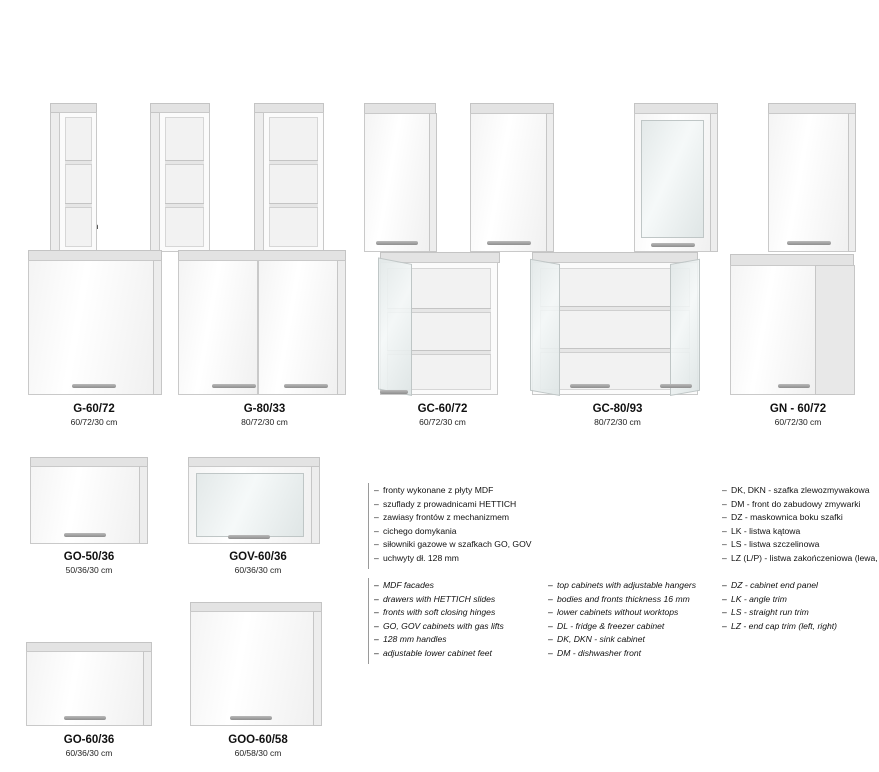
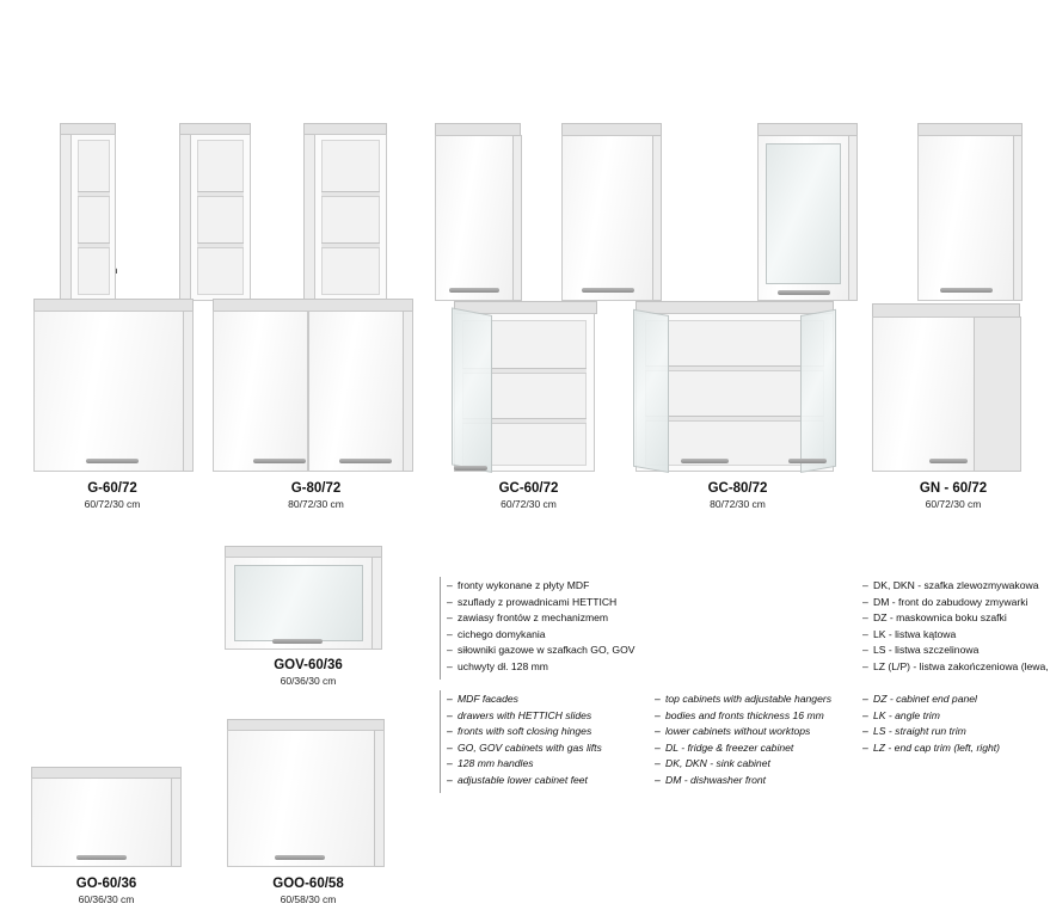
  G-60/72
  60/72/30 cm
- G-80/33
+ G-80/72
  80/72/30 cm
  GC-60/72
  60/72/30 cm
- GC-80/93
+ GC-80/72
  80/72/30 cm
  GN - 60/72
  60/72/30 cm
- GO-50/36
- 50/36/30 cm
  GOV-60/36
  60/36/30 cm
  GO-60/36
  60/36/30 cm
  GOO-60/58
  60/58/30 cm
  fronty wykonane z płyty MDF
  szuflady z prowadnicami HETTICH
  zawiasy frontów z mechanizmem
  cichego domykania
  siłowniki gazowe w szafkach GO, GOV
  uchwyty dł. 128 mm
  MDF facades
  drawers with HETTICH slides
  fronts with soft closing hinges
  GO, GOV cabinets with gas lifts
  128 mm handles
  adjustable lower cabinet feet
  top cabinets with adjustable hangers
  bodies and fronts thickness 16 mm
  lower cabinets without worktops
  DL - fridge & freezer cabinet
  DK, DKN - sink cabinet
  DM - dishwasher front
  DK, DKN - szafka zlewozmywakowa
  DM - front do zabudowy zmywarki
  DZ - maskownica boku szafki
  LK - listwa kątowa
  LS - listwa szczelinowa
  LZ (L/P) - listwa zakończeniowa (lewa,
  DZ - cabinet end panel
  LK - angle trim
  LS - straight run trim
  LZ - end cap trim (left, right)
